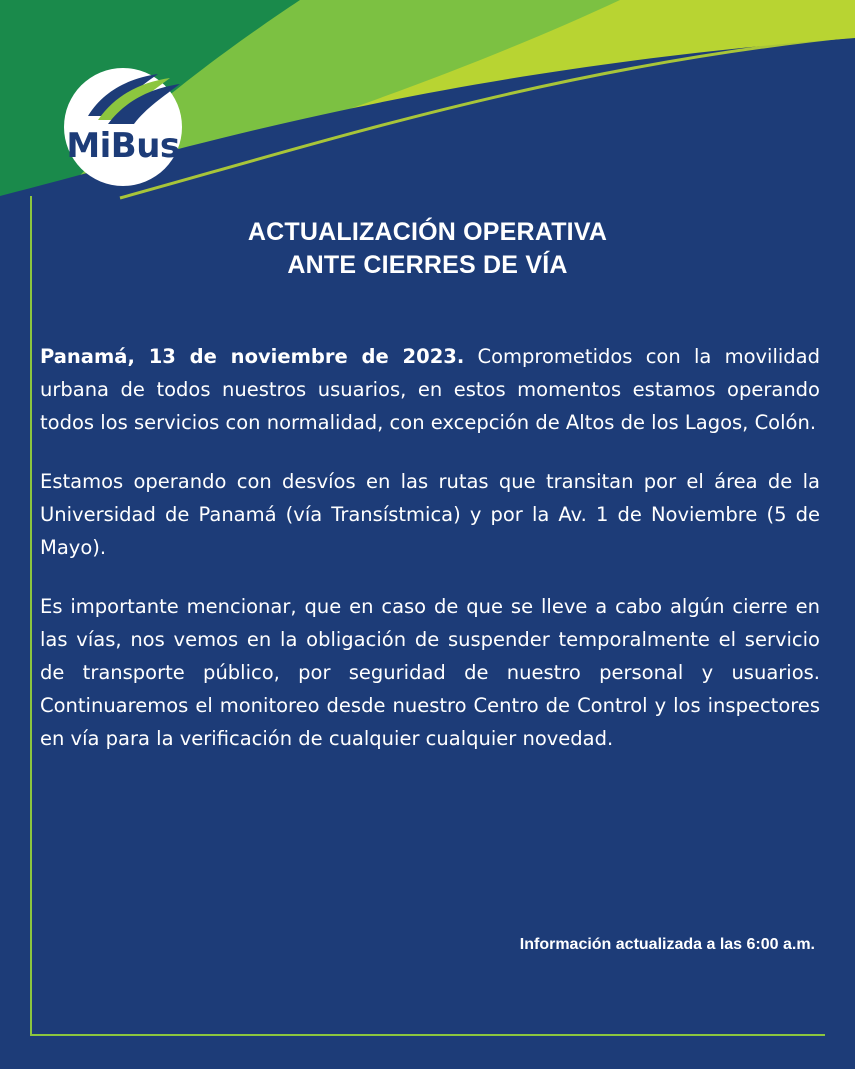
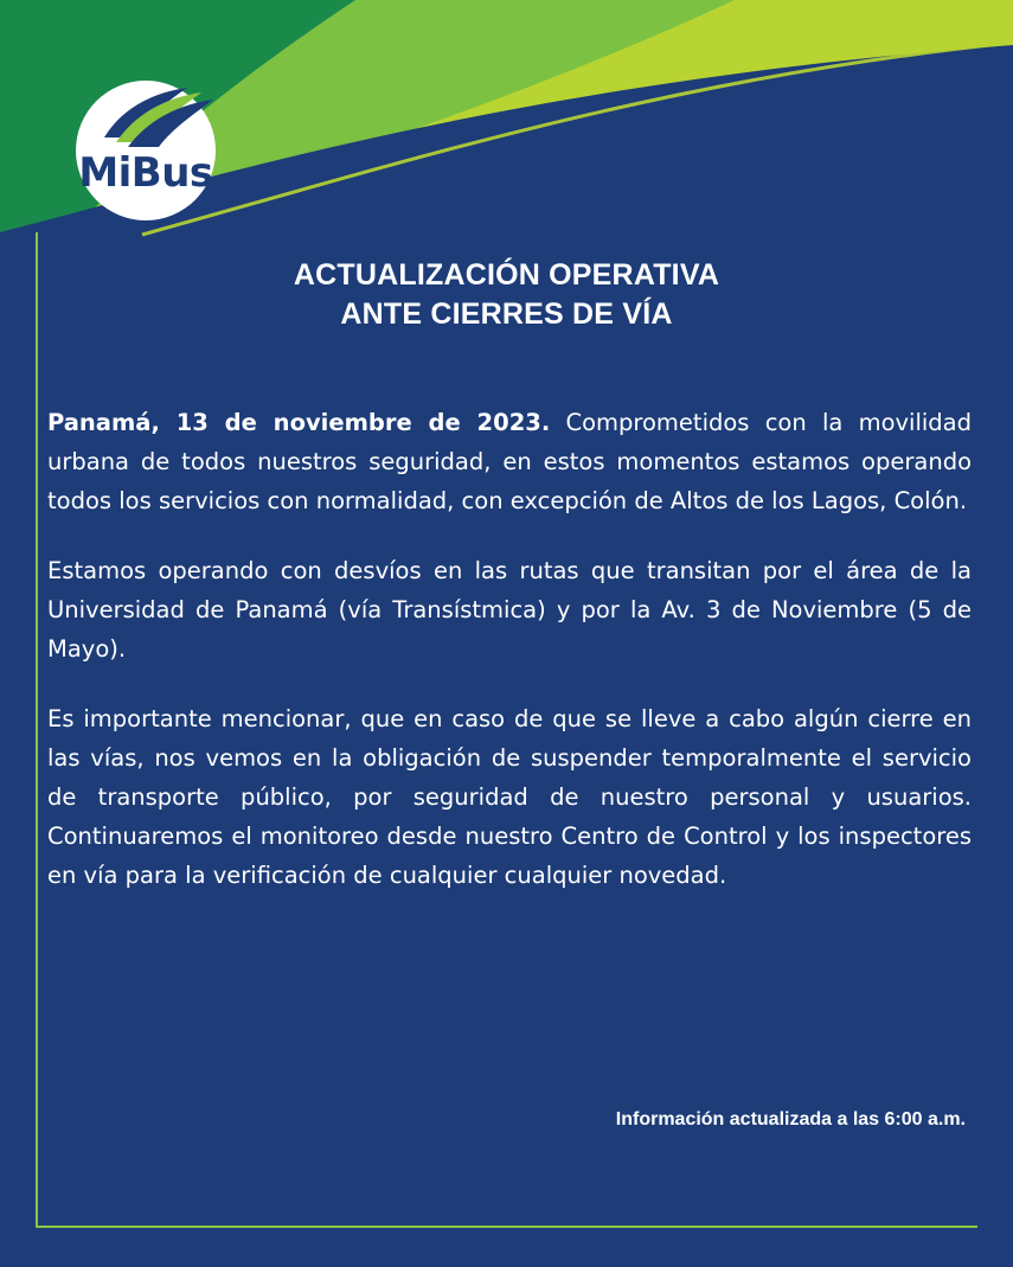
  MiBus
  ACTUALIZACIÓN OPERATIVA
  ANTE CIERRES DE VÍA
- Panamá, 13 de noviembre de 2023. Comprometidos con la movilidad urbana de todos nuestros usuarios, en estos momentos estamos operando todos los servicios con normalidad, con excepción de Altos de los Lagos, Colón.
+ Panamá, 13 de noviembre de 2023. Comprometidos con la movilidad urbana de todos nuestros seguridad, en estos momentos estamos operando todos los servicios con normalidad, con excepción de Altos de los Lagos, Colón.
- Estamos operando con desvíos en las rutas que transitan por el área de la Universidad de Panamá (vía Transístmica) y por la Av. 1 de Noviembre (5 de Mayo).
+ Estamos operando con desvíos en las rutas que transitan por el área de la Universidad de Panamá (vía Transístmica) y por la Av. 3 de Noviembre (5 de Mayo).
  Es importante mencionar, que en caso de que se lleve a cabo algún cierre en las vías, nos vemos en la obligación de suspender temporalmente el servicio de transporte público, por seguridad de nuestro personal y usuarios. Continuaremos el monitoreo desde nuestro Centro de Control y los inspectores en vía para la verificación de cualquier cualquier novedad.
  Información actualizada a las 6:00 a.m.
